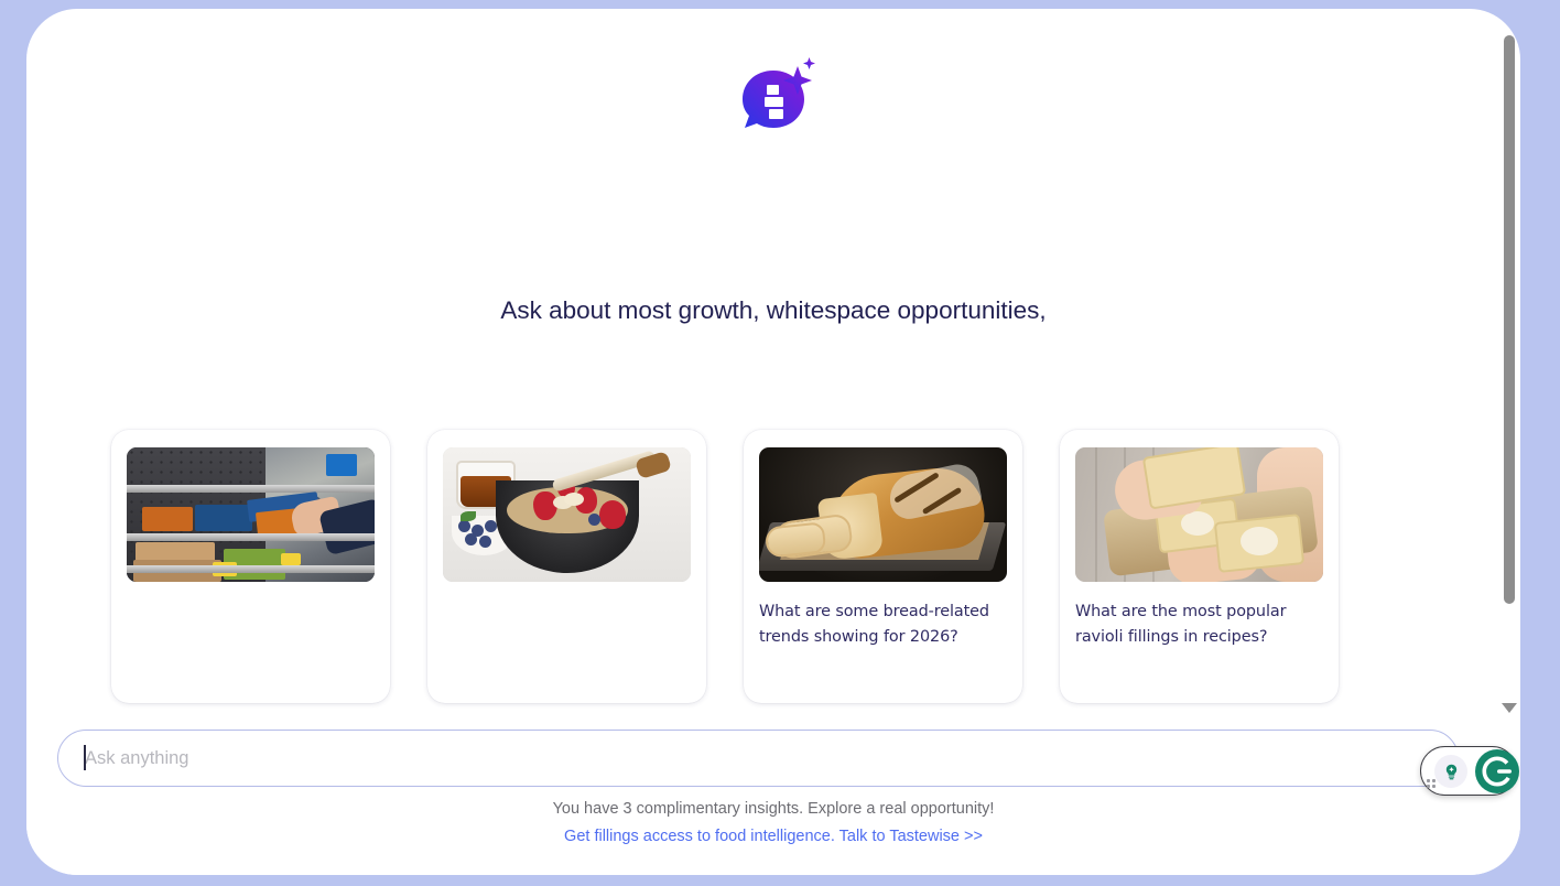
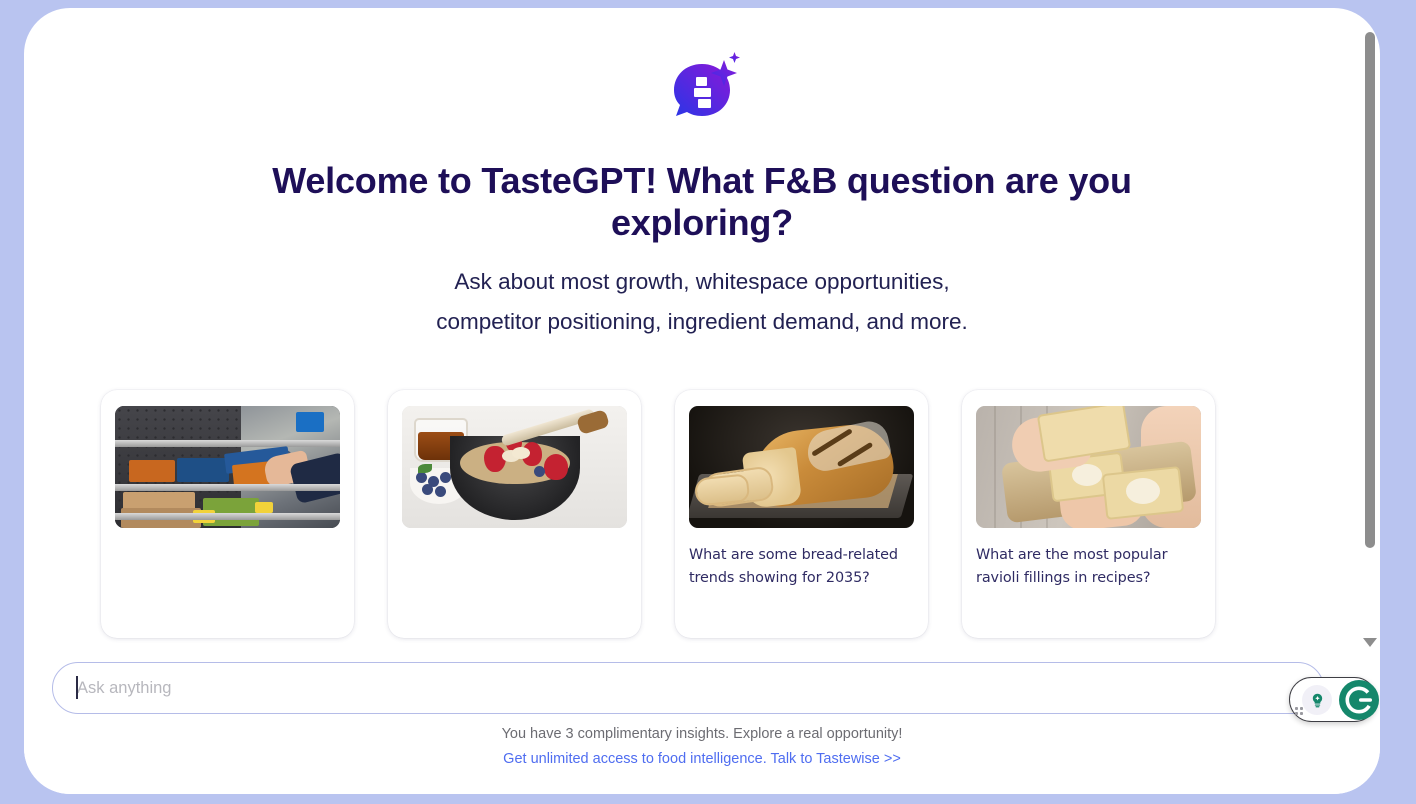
+ Welcome to TasteGPT! What F&B question are you exploring?
  Ask about most growth, whitespace opportunities,
+ competitor positioning, ingredient demand, and more.
- What are some bread-related trends showing for 2026?
+ What are some bread-related trends showing for 2035?
  What are the most popular ravioli fillings in recipes?
  Ask anything
  You have 3 complimentary insights. Explore a real opportunity!
- Get fillings access to food intelligence. Talk to Tastewise >>
+ Get unlimited access to food intelligence. Talk to Tastewise >>
